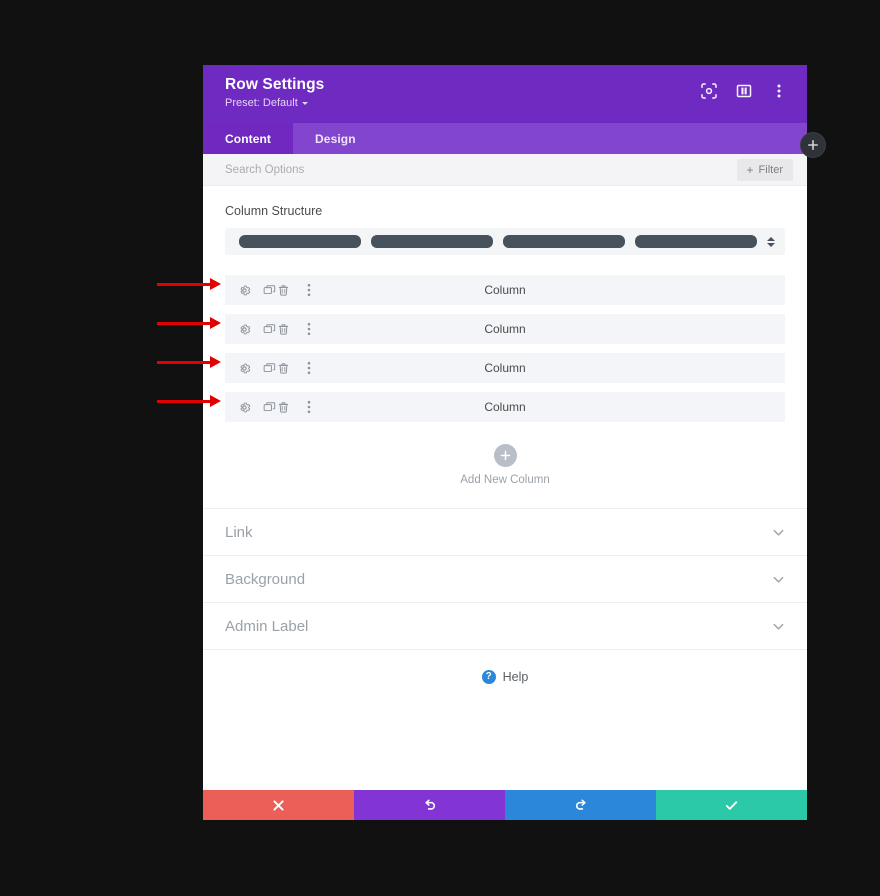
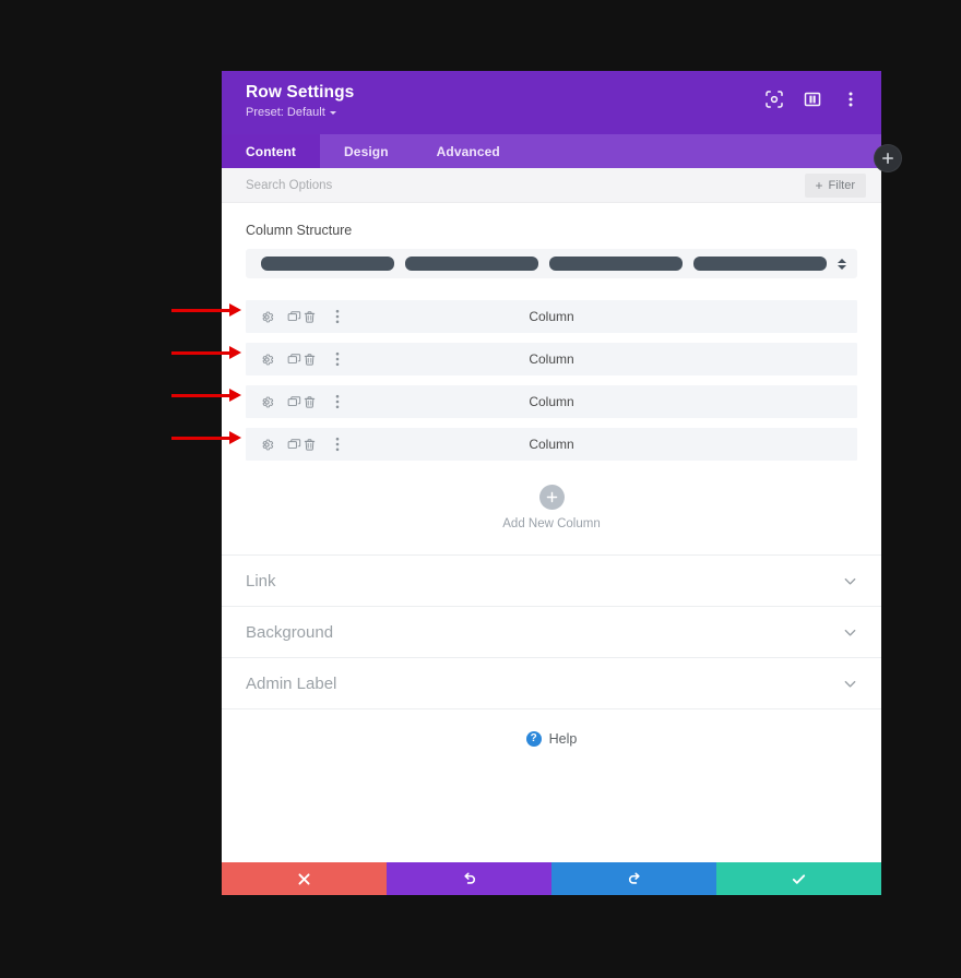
  Row Settings
  Preset: Default
  Content
  Design
+ Advanced
  Search Options
  +
  Filter
  Column Structure
  Column
  Column
  Column
  Column
  Add New Column
  Link
  Background
  Admin Label
  ?
  Help
